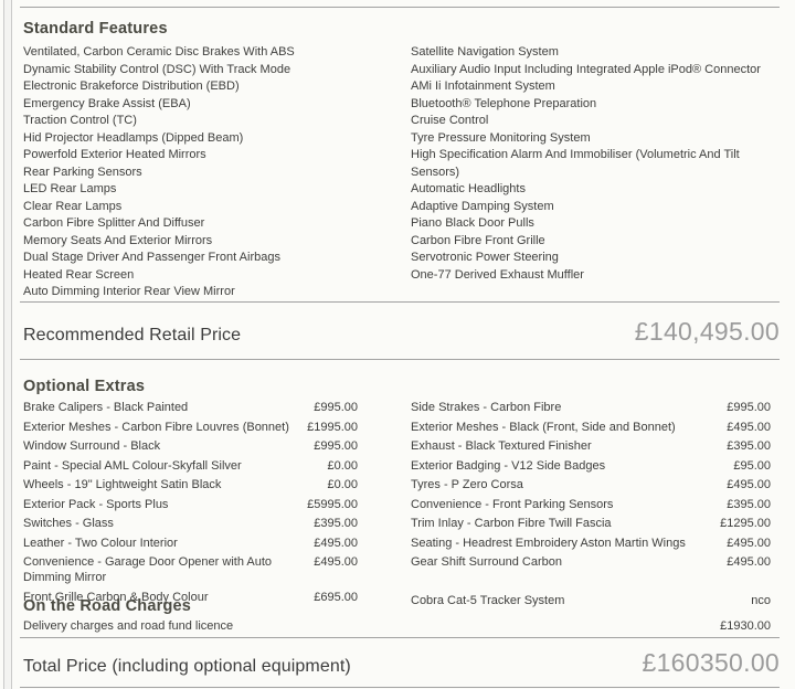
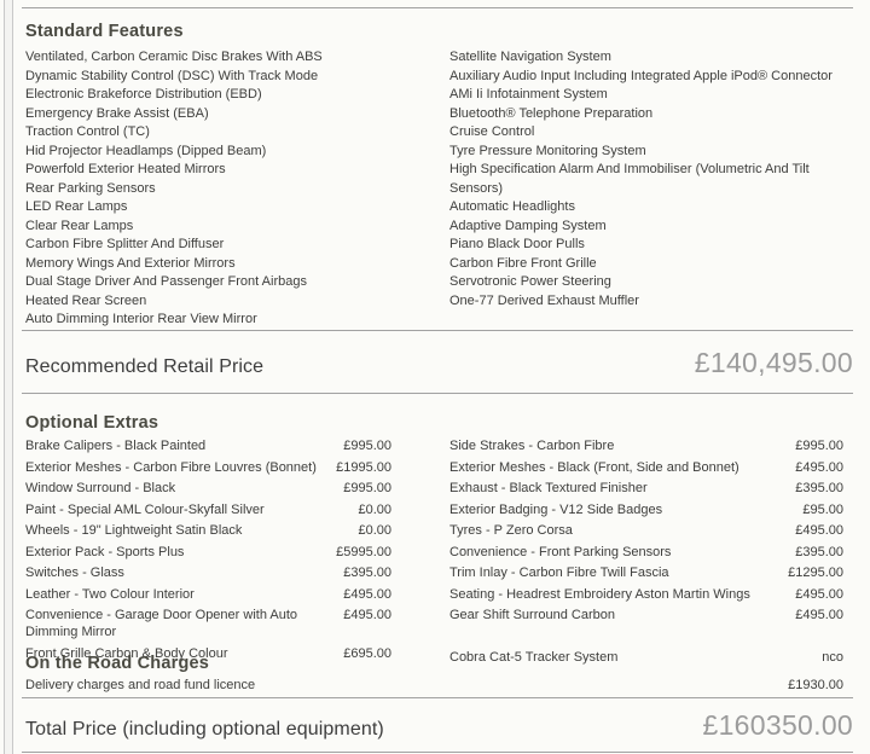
  Standard Features
  Ventilated, Carbon Ceramic Disc Brakes With ABS
  Dynamic Stability Control (DSC) With Track Mode
  Electronic Brakeforce Distribution (EBD)
  Emergency Brake Assist (EBA)
  Traction Control (TC)
  Hid Projector Headlamps (Dipped Beam)
  Powerfold Exterior Heated Mirrors
  Rear Parking Sensors
  LED Rear Lamps
  Clear Rear Lamps
  Carbon Fibre Splitter And Diffuser
- Memory Seats And Exterior Mirrors
+ Memory Wings And Exterior Mirrors
  Dual Stage Driver And Passenger Front Airbags
  Heated Rear Screen
  Auto Dimming Interior Rear View Mirror
  Satellite Navigation System
  Auxiliary Audio Input Including Integrated Apple iPod® Connector
  AMi Ii Infotainment System
  Bluetooth® Telephone Preparation
  Cruise Control
  Tyre Pressure Monitoring System
  High Specification Alarm And Immobiliser (Volumetric And Tilt Sensors)
  Automatic Headlights
  Adaptive Damping System
  Piano Black Door Pulls
  Carbon Fibre Front Grille
  Servotronic Power Steering
  One-77 Derived Exhaust Muffler
  Recommended Retail Price
  £140,495.00
  Optional Extras
  Brake Calipers - Black Painted
  £995.00
  Exterior Meshes - Carbon Fibre Louvres (Bonnet)
  £1995.00
  Window Surround - Black
  £995.00
  Paint - Special AML Colour-Skyfall Silver
  £0.00
  Wheels - 19" Lightweight Satin Black
  £0.00
  Exterior Pack - Sports Plus
  £5995.00
  Switches - Glass
  £395.00
  Leather - Two Colour Interior
  £495.00
  Convenience - Garage Door Opener with Auto Dimming Mirror
  £495.00
  Front Grille Carbon & Body Colour
  £695.00
  Side Strakes - Carbon Fibre
  £995.00
  Exterior Meshes - Black (Front, Side and Bonnet)
  £495.00
  Exhaust - Black Textured Finisher
  £395.00
  Exterior Badging - V12 Side Badges
  £95.00
  Tyres - P Zero Corsa
  £495.00
  Convenience - Front Parking Sensors
  £395.00
  Trim Inlay - Carbon Fibre Twill Fascia
  £1295.00
  Seating - Headrest Embroidery Aston Martin Wings
  £495.00
  Gear Shift Surround Carbon
  £495.00
  Cobra Cat-5 Tracker System
  nco
  On the Road Charges
  Delivery charges and road fund licence
  £1930.00
  Total Price (including optional equipment)
  £160350.00
